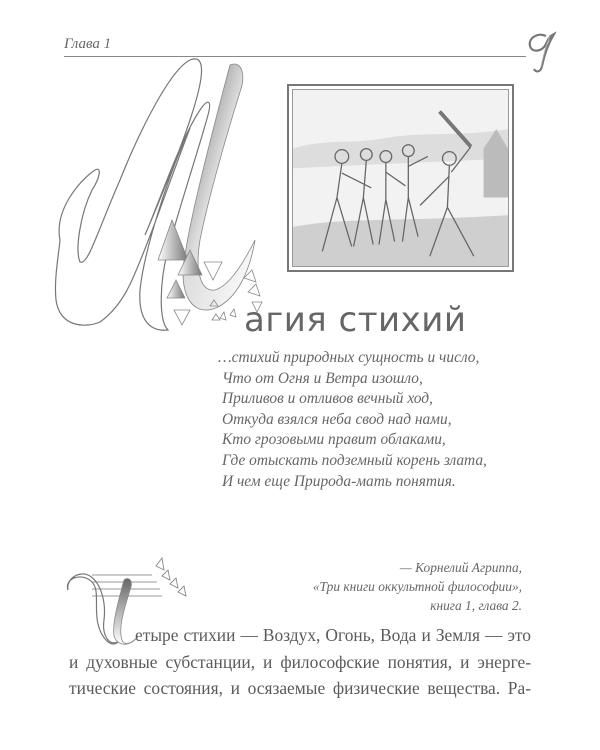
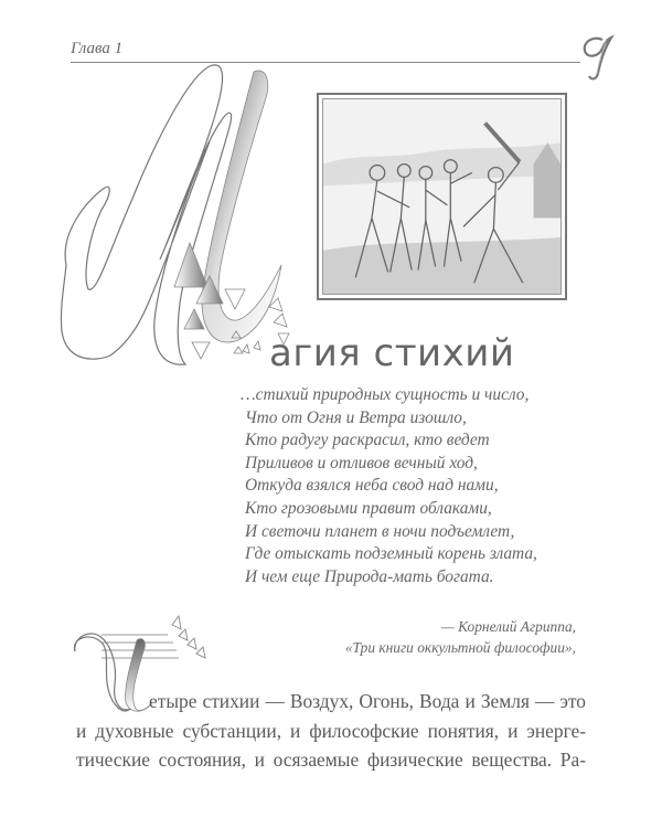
  Глава 1
  агия стихий
  …стихий природных сущность и число,
  Что от Огня и Ветра изошло,
+ Кто радугу раскрасил, кто ведет
  Приливов и отливов вечный ход,
  Откуда взялся неба свод над нами,
  Кто грозовыми правит облаками,
+ И светочи планет в ночи подъемлет,
  Где отыскать подземный корень злата,
- И чем еще Природа-мать понятия.
+ И чем еще Природа-мать богата.
  — Корнелий Агриппа,
  «Три книги оккультной философии»,
- книга 1, глава 2.
  етыре стихии — Воздух, Огонь, Вода и Земля — это
  и духовные субстанции, и философские понятия, и энерге-
  тические состояния, и осязаемые физические вещества. Ра-
